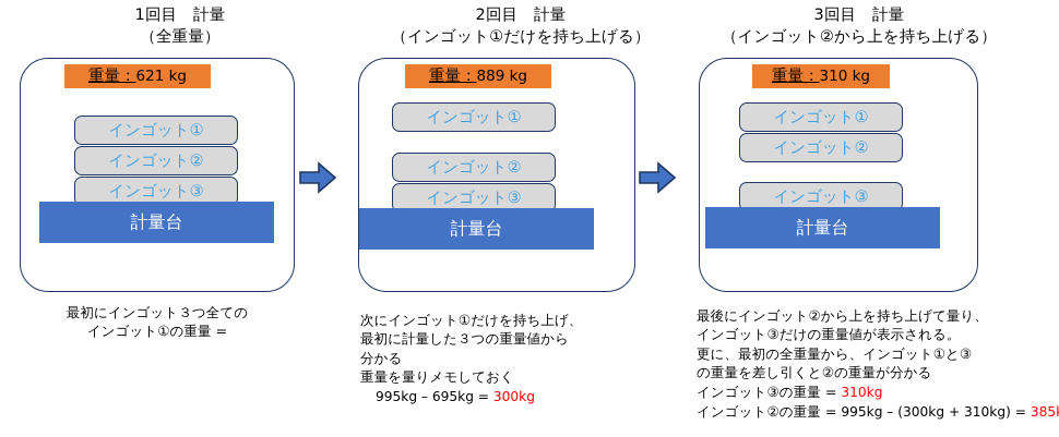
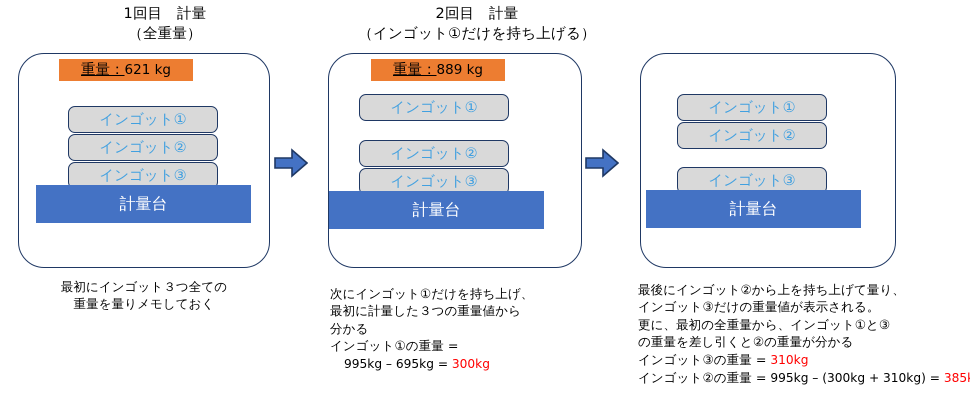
  1回目 計量
  （全重量）
  重量：621 kg
  インゴット①
  インゴット②
  インゴット③
  計量台
  最初にインゴット３つ全ての
- インゴット①の重量 =
+ 重量を量りメモしておく
  2回目 計量
  （インゴット①だけを持ち上げる）
  重量：889 kg
  インゴット①
  インゴット②
  インゴット③
  計量台
  次にインゴット①だけを持ち上げ、
  最初に計量した３つの重量値から
  分かる
- 重量を量りメモしておく
+ インゴット①の重量 =
  995kg – 695kg = 300kg
- 3回目 計量
- （インゴット②から上を持ち上げる）
- 重量：310 kg
  インゴット①
  インゴット②
  インゴット③
  計量台
  最後にインゴット②から上を持ち上げて量り、
  インゴット③だけの重量値が表示される。
  更に、最初の全重量から、インゴット①と③
  の重量を差し引くと②の重量が分かる
  インゴット③の重量 = 310kg
  インゴット②の重量 = 995kg – (300kg + 310kg) = 385
